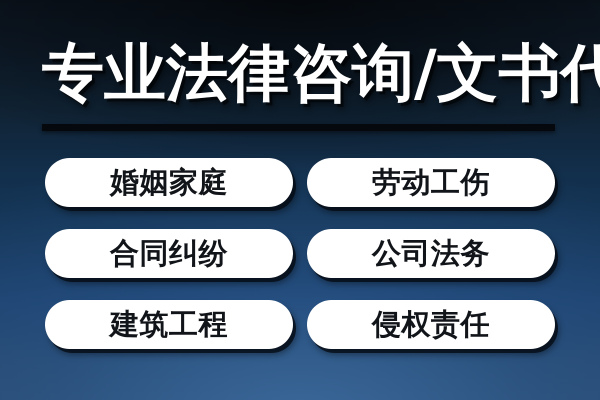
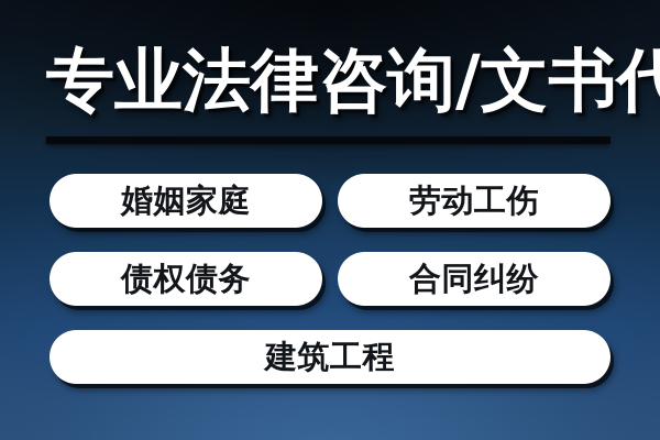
  专业法律咨询/文书代
  婚姻家庭
  劳动工伤
+ 债权债务
  合同纠纷
- 公司法务
  建筑工程
- 侵权责任
